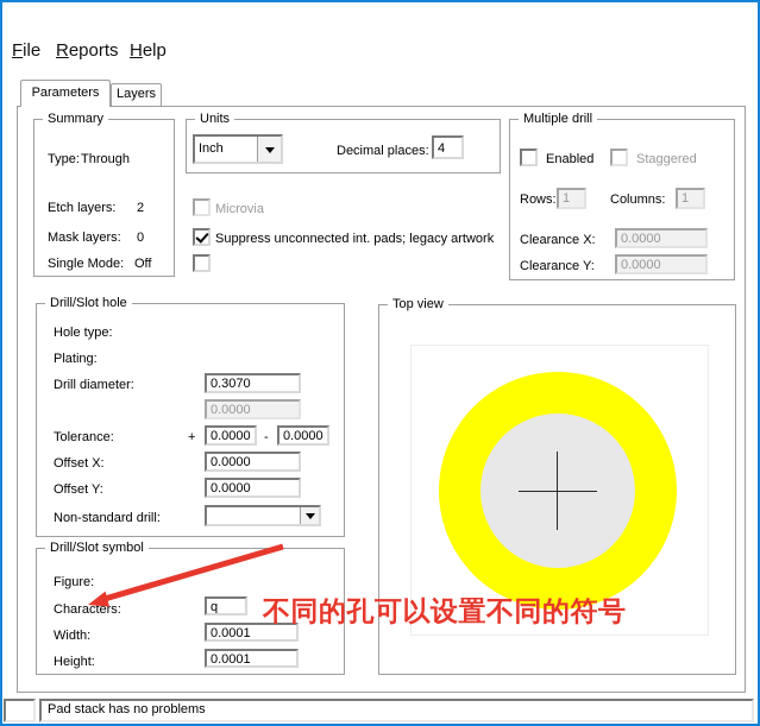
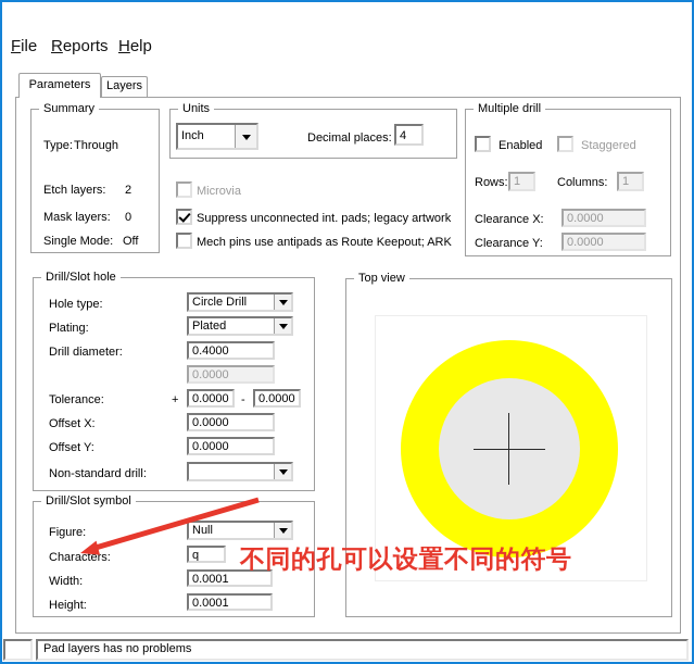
  File
  Reports
  Help
  Parameters
  Layers
  Summary
  Type:
  Through
  Etch layers:
  2
  Mask layers:
  0
  Single Mode:
  Off
  Units
  Inch
  Decimal places:
  4
  Microvia
  Suppress unconnected int. pads; legacy artwork
+ Mech pins use antipads as Route Keepout; ARK
  Multiple drill
  Enabled
  Staggered
  Rows:
  1
  Columns:
  1
  Clearance X:
  0.0000
  Clearance Y:
  0.0000
  Drill/Slot hole
  Hole type:
+ Circle Drill
  Plating:
+ Plated
  Drill diameter:
- 0.3070
+ 0.4000
  0.0000
  Tolerance:
  +
  0.0000
  -
  0.0000
  Offset X:
  0.0000
  Offset Y:
  0.0000
  Non-standard drill:
  Drill/Slot symbol
  Figure:
+ Null
  Characters:
  q
  Width:
  0.0001
  Height:
  0.0001
  Top view
- Pad stack has no problems
+ Pad layers has no problems
  不同的孔可以设置不同的符号
